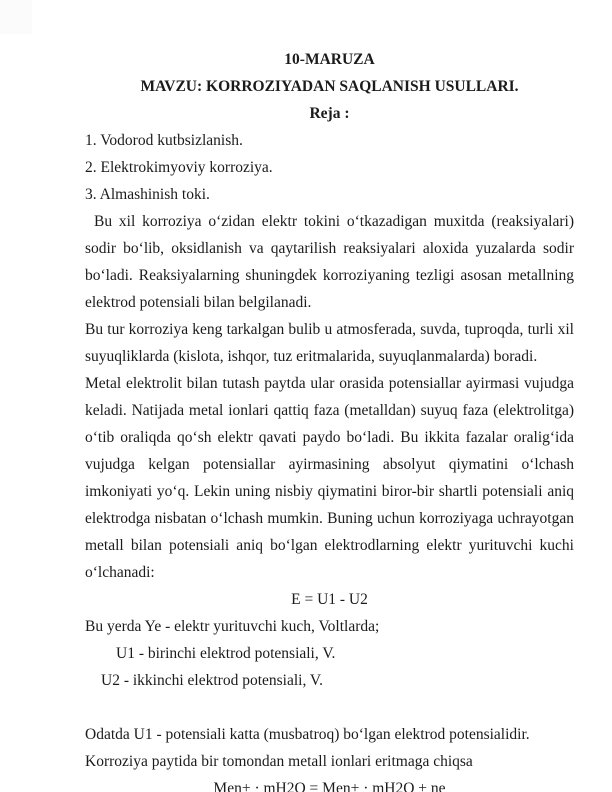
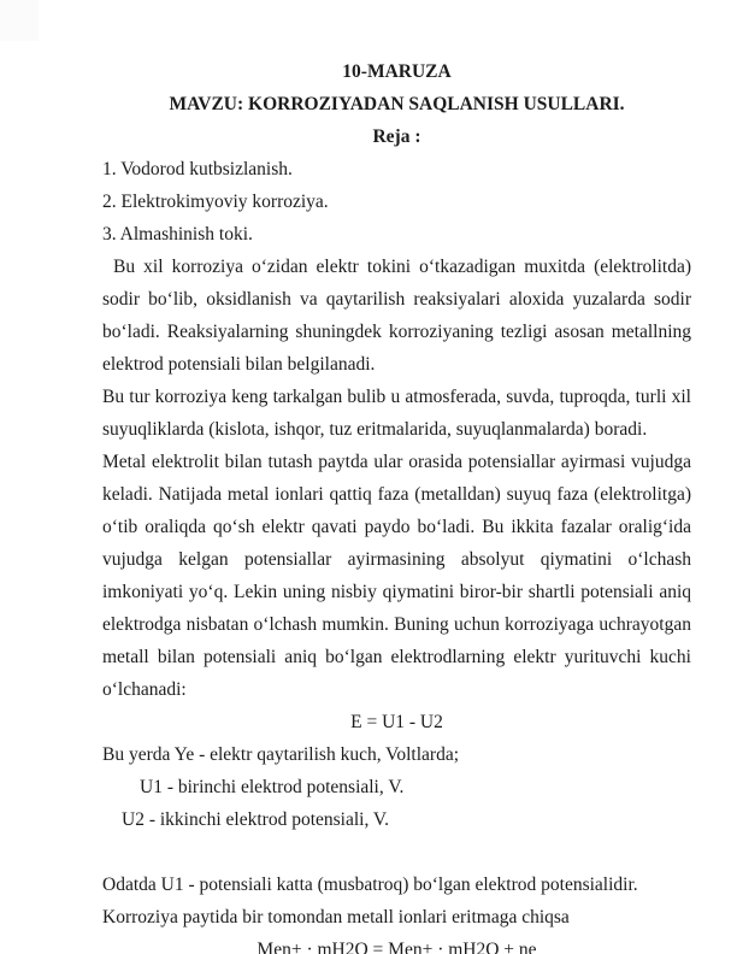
  10-MARUZA
  MAVZU: KORROZIYADAN SAQLANISH USULLARI.
  Reja :
  1. Vodorod kutbsizlanish.
  2. Elektrokimyoviy korroziya.
  3. Almashinish toki.
- Bu xil korroziya o‘zidan elektr tokini o‘tkazadigan muxitda (reaksiyalari) sodir bo‘lib, oksidlanish va qaytarilish reaksiyalari aloxida yuzalarda sodir bo‘ladi. Reaksiyalarning shuningdek korroziyaning tezligi asosan metallning elektrod potensiali bilan belgilanadi.
+ Bu xil korroziya o‘zidan elektr tokini o‘tkazadigan muxitda (elektrolitda) sodir bo‘lib, oksidlanish va qaytarilish reaksiyalari aloxida yuzalarda sodir bo‘ladi. Reaksiyalarning shuningdek korroziyaning tezligi asosan metallning elektrod potensiali bilan belgilanadi.
  Bu tur korroziya keng tarkalgan bulib u atmosferada, suvda, tuproqda, turli xil suyuqliklarda (kislota, ishqor, tuz eritmalarida, suyuqlanmalarda) boradi.
  Metal elektrolit bilan tutash paytda ular orasida potensiallar ayirmasi vujudga keladi. Natijada metal ionlari qattiq faza (metalldan) suyuq faza (elektrolitga) o‘tib oraliqda qo‘sh elektr qavati paydo bo‘ladi. Bu ikkita fazalar oralig‘ida vujudga kelgan potensiallar ayirmasining absolyut qiymatini o‘lchash imkoniyati yo‘q. Lekin uning nisbiy qiymatini biror-bir shartli potensiali aniq elektrodga nisbatan o‘lchash mumkin. Buning uchun korroziyaga uchrayotgan metall bilan potensiali aniq bo‘lgan elektrodlarning elektr yurituvchi kuchi o‘lchanadi:
  E = U1 - U2
- Bu yerda Ye - elektr yurituvchi kuch, Voltlarda;
+ Bu yerda Ye - elektr qaytarilish kuch, Voltlarda;
  U1 - birinchi elektrod potensiali, V.
  U2 - ikkinchi elektrod potensiali, V.
  Odatda U1 - potensiali katta (musbatroq) bo‘lgan elektrod potensialidir.
  Korroziya paytida bir tomondan metall ionlari eritmaga chiqsa
  Men+ · mH2O = Men+ · mH2O + ne
